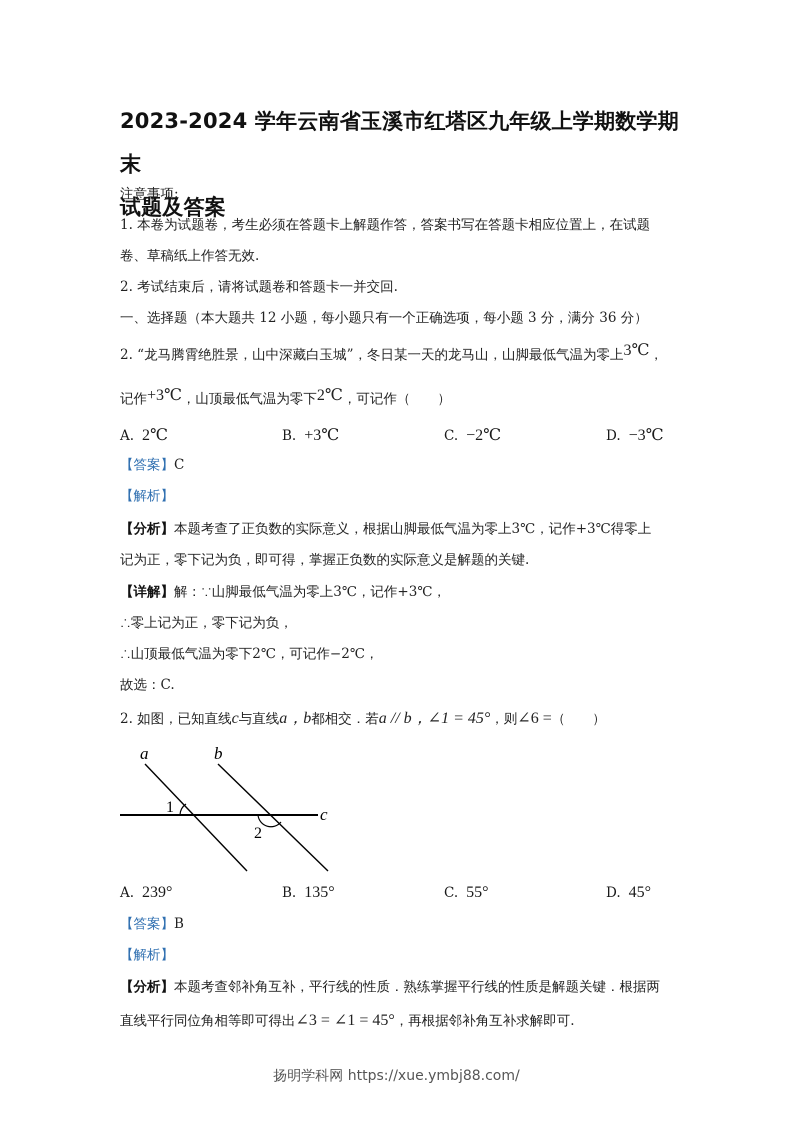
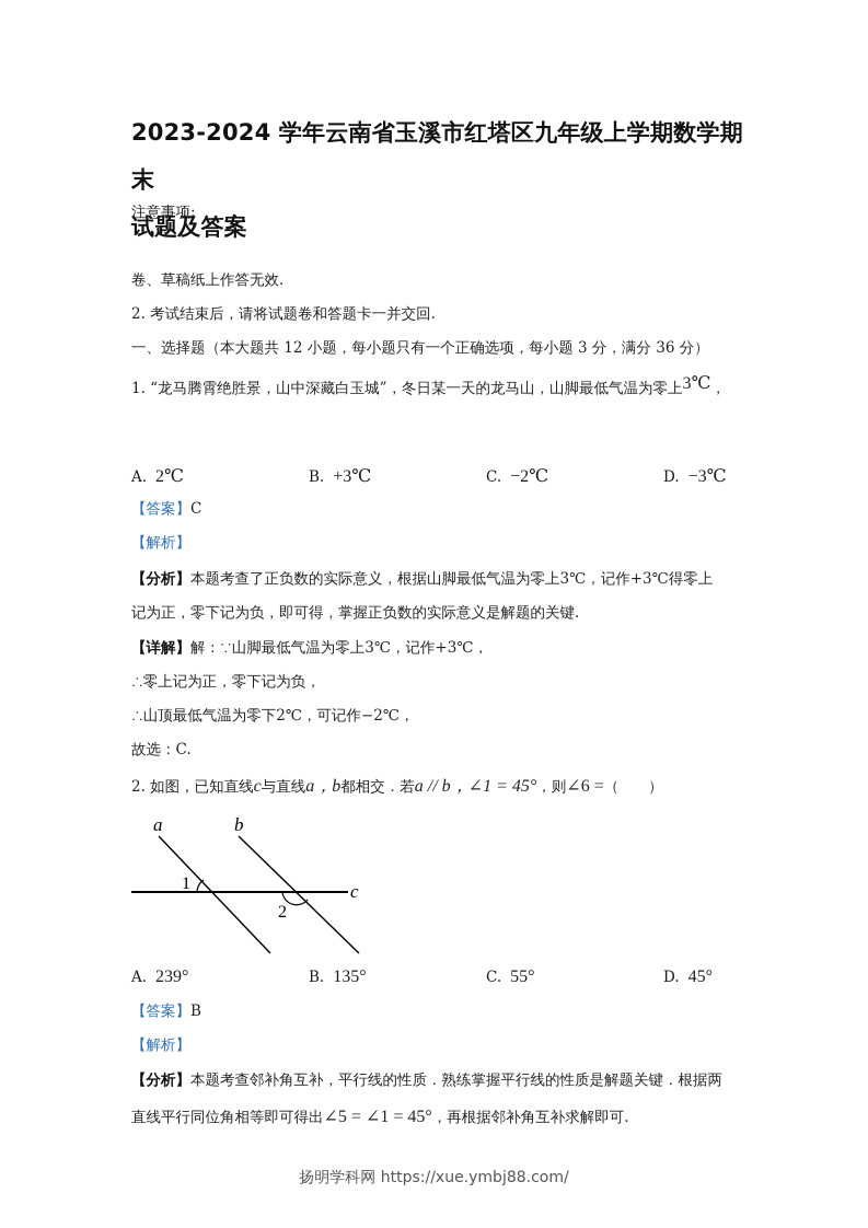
  2023-2024 学年云南省玉溪市红塔区九年级上学期数学期末
  试题及答案
  注意事项:
- 1. 本卷为试题卷，考生必须在答题卡上解题作答，答案书写在答题卡相应位置上，在试题
  卷、草稿纸上作答无效.
  2. 考试结束后，请将试题卷和答题卡一并交回.
  一、选择题（本大题共 12 小题，每小题只有一个正确选项，每小题 3 分，满分 36 分）
- 2. “龙马腾霄绝胜景，山中深藏白玉城”，冬日某一天的龙马山，山脚最低气温为零上3℃，
+ 1. “龙马腾霄绝胜景，山中深藏白玉城”，冬日某一天的龙马山，山脚最低气温为零上3℃，
- 记作+3℃，山顶最低气温为零下2℃，可记作（ ）
  A. 2℃
  B. +3℃
  C. −2℃
  D. −3℃
  【答案】C
  【解析】
  【分析】本题考查了正负数的实际意义，根据山脚最低气温为零上3℃，记作+3℃得零上
  记为正，零下记为负，即可得，掌握正负数的实际意义是解题的关键.
  【详解】解：∵山脚最低气温为零上3℃，记作+3℃，
  ∴零上记为正，零下记为负，
  ∴山顶最低气温为零下2℃，可记作−2℃，
  故选：C.
  2. 如图，已知直线c与直线a，b都相交．若a // b，∠1 = 45°，则∠6 =（ ）
  a
  b
  c
  1
  2
  A. 239°
  B. 135°
  C. 55°
  D. 45°
  【答案】B
  【解析】
  【分析】本题考查邻补角互补，平行线的性质．熟练掌握平行线的性质是解题关键．根据两
- 直线平行同位角相等即可得出∠3 = ∠1 = 45°，再根据邻补角互补求解即可.
+ 直线平行同位角相等即可得出∠5 = ∠1 = 45°，再根据邻补角互补求解即可.
  扬明学科网 https://xue.ymbj88.com/
